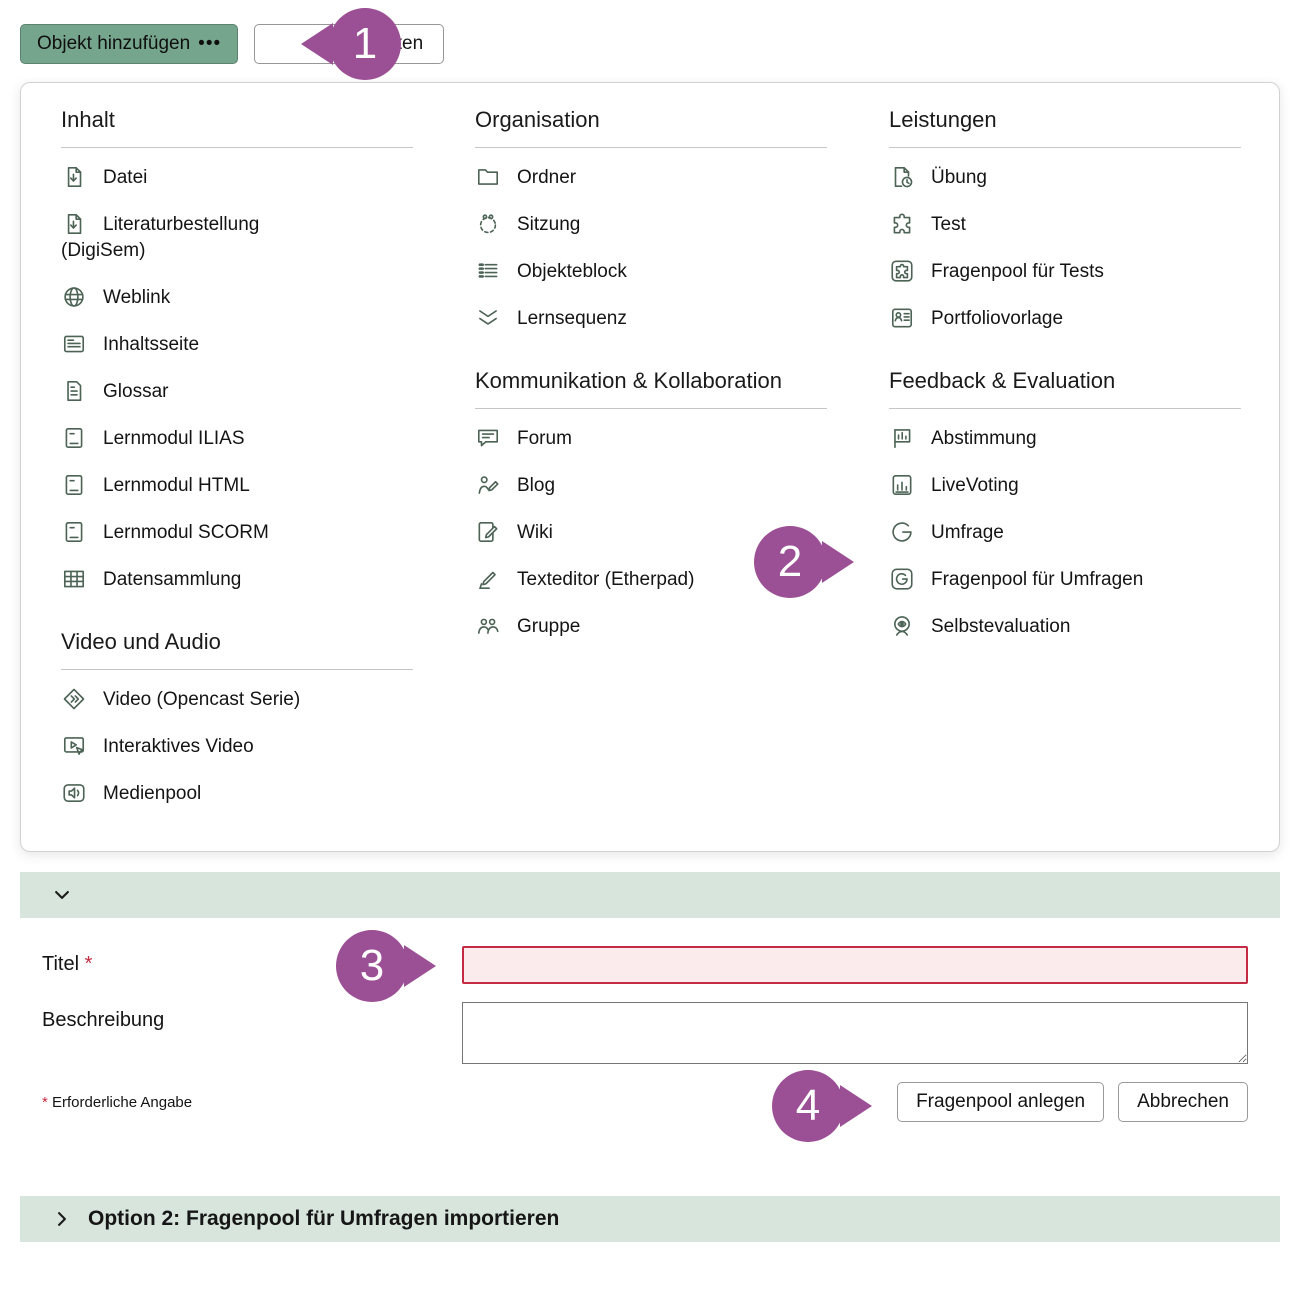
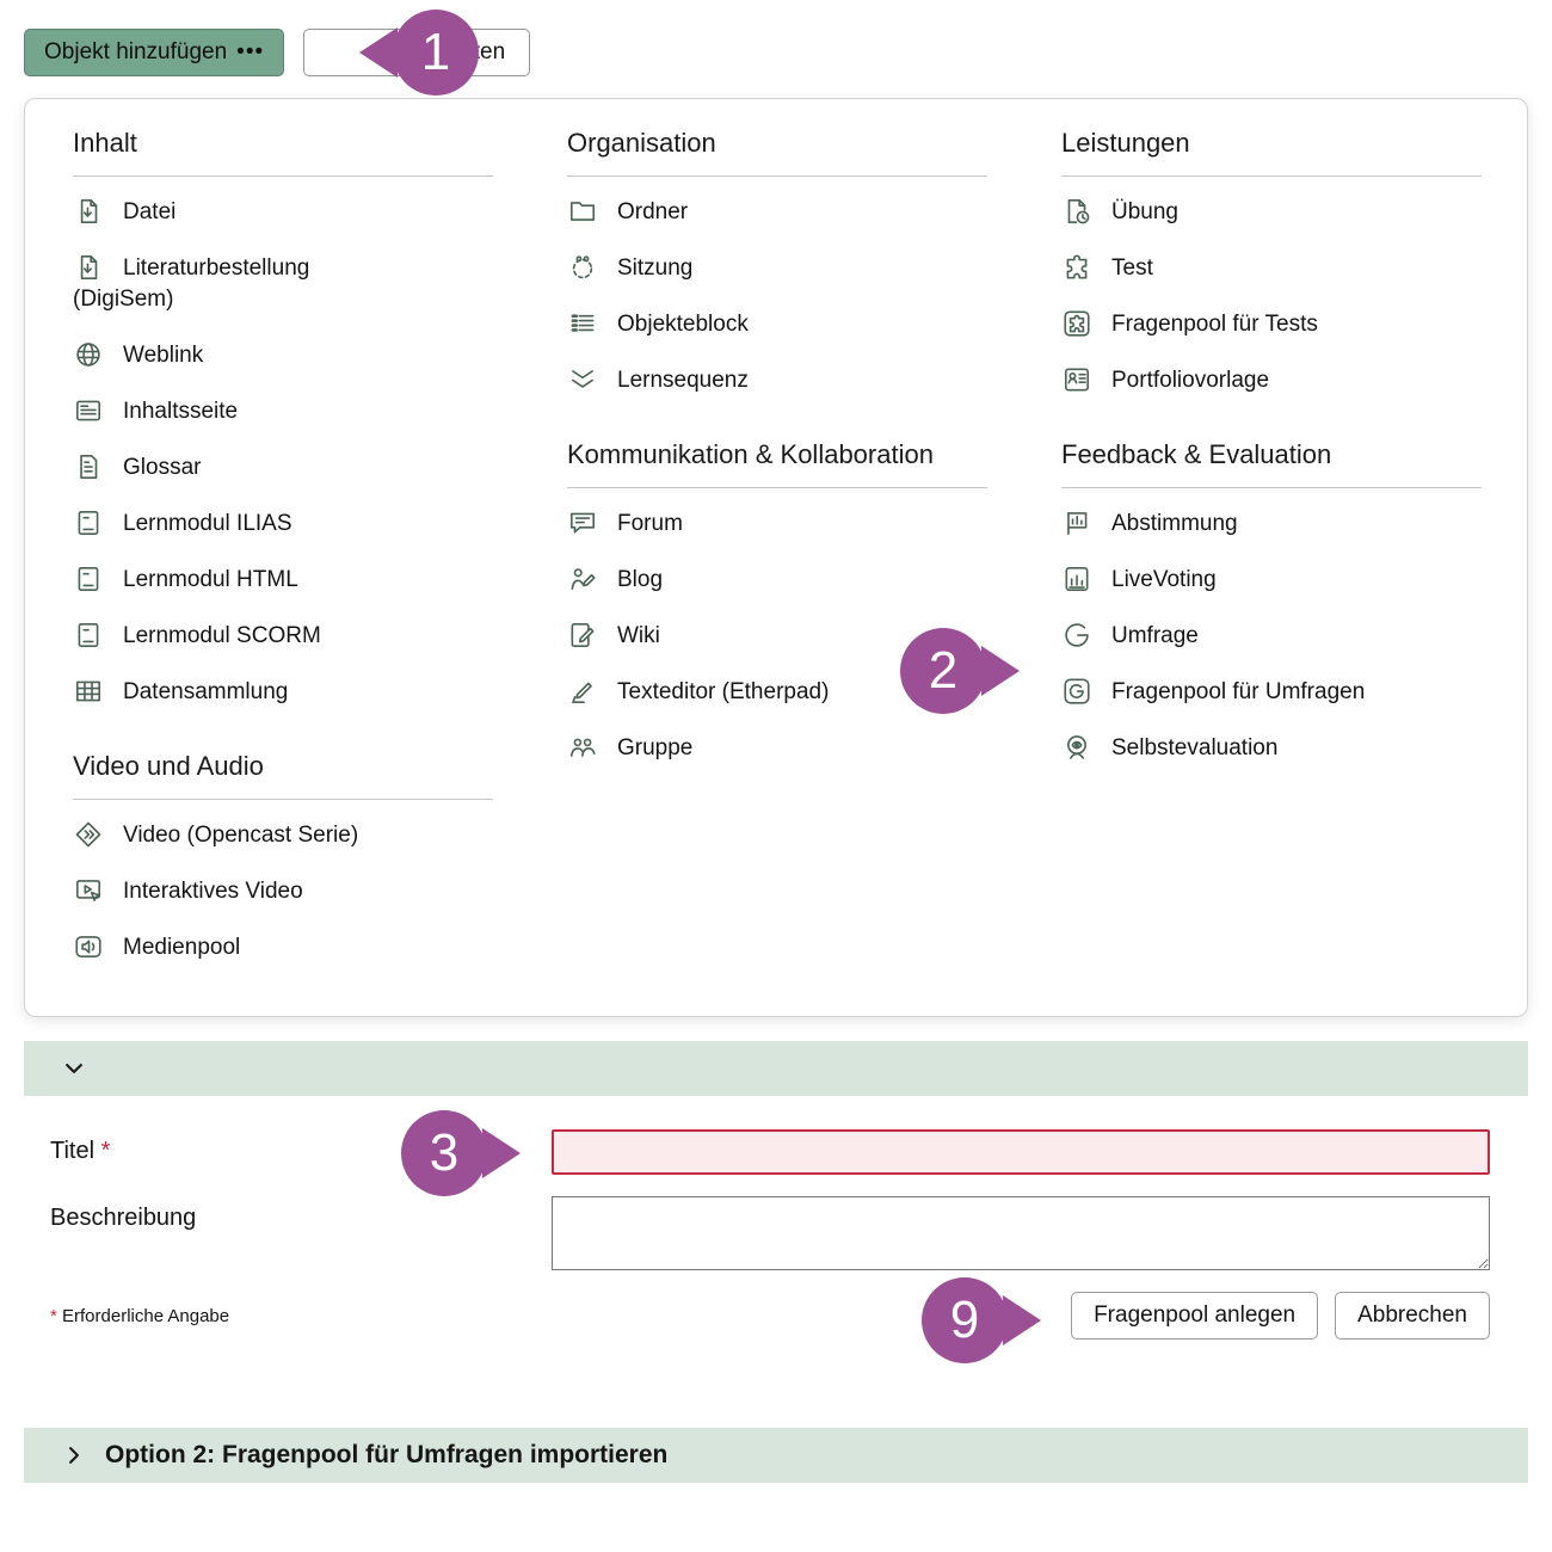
  Objekt hinzufügen •••
  Inhalt
  Datei
  Literaturbestellung
  (DigiSem)
  Weblink
  Inhaltsseite
  Glossar
  Lernmodul ILIAS
  Lernmodul HTML
  Lernmodul SCORM
  Datensammlung
  Video und Audio
  Video (Opencast Serie)
  Interaktives Video
  Medienpool
  Organisation
  Ordner
  Sitzung
  Objekteblock
  Lernsequenz
  Kommunikation & Kollaboration
  Forum
  Blog
  Wiki
  Texteditor (Etherpad)
  Gruppe
  Leistungen
  Übung
  Test
  Fragenpool für Tests
  Portfoliovorlage
  Feedback & Evaluation
  Abstimmung
  LiveVoting
  Umfrage
  Fragenpool für Umfragen
  Selbstevaluation
  Titel *
  Beschreibung
  * Erforderliche Angabe
  Fragenpool anlegen
  Abbrechen
  Option 2: Fragenpool für Umfragen importieren
  1
  2
  3
- 4
+ 9
